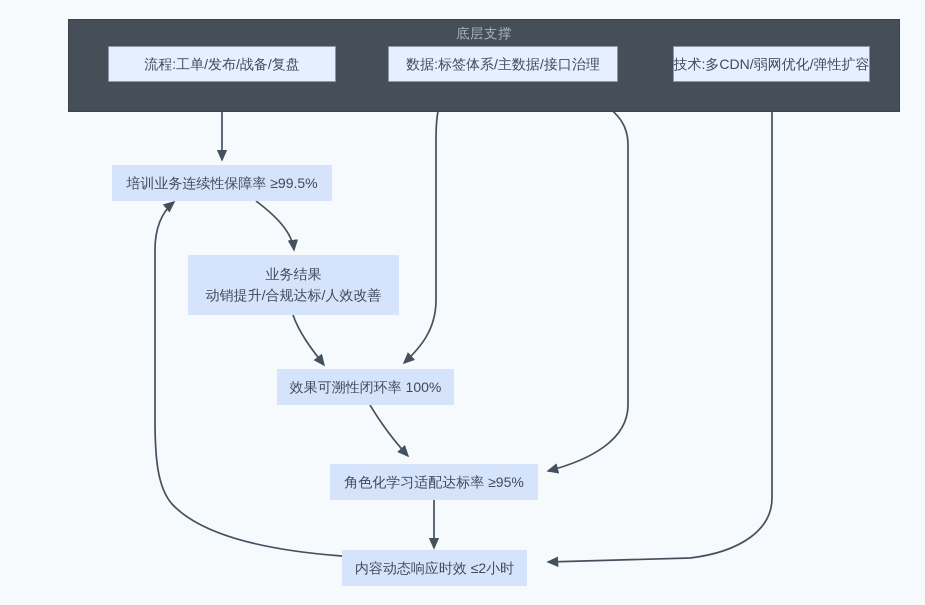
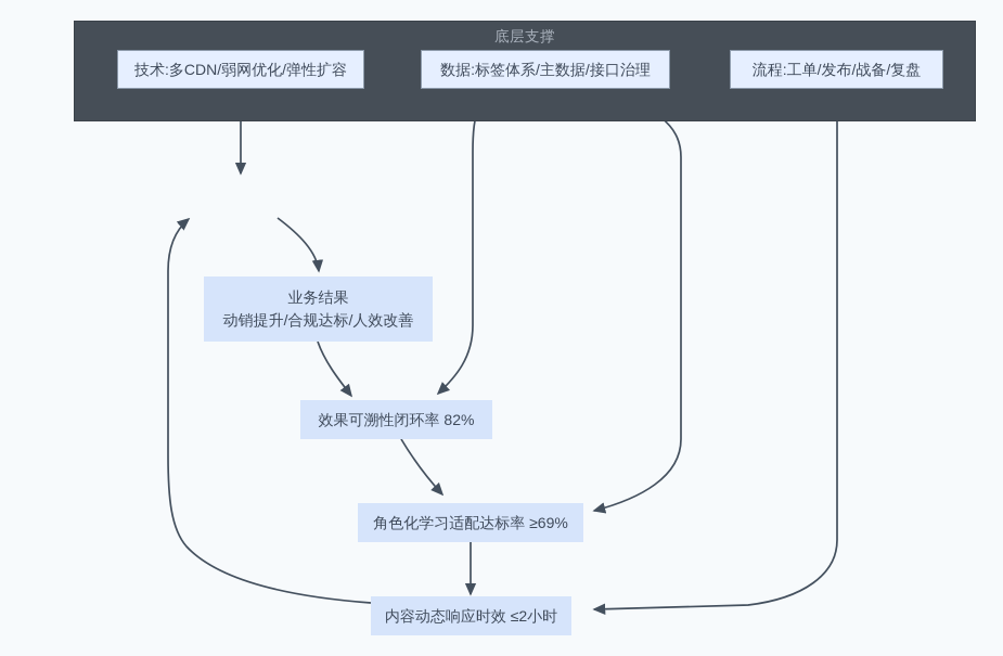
  底层支撑
- 流程:工单/发布/战备/复盘
+ 技术:多CDN/弱网优化/弹性扩容
  数据:标签体系/主数据/接口治理
- 技术:多CDN/弱网优化/弹性扩容
+ 流程:工单/发布/战备/复盘
- 培训业务连续性保障率 ≥99.5%
  业务结果
  动销提升/合规达标/人效改善
- 效果可溯性闭环率 100%
+ 效果可溯性闭环率 82%
- 角色化学习适配达标率 ≥95%
+ 角色化学习适配达标率 ≥69%
  内容动态响应时效 ≤2小时
